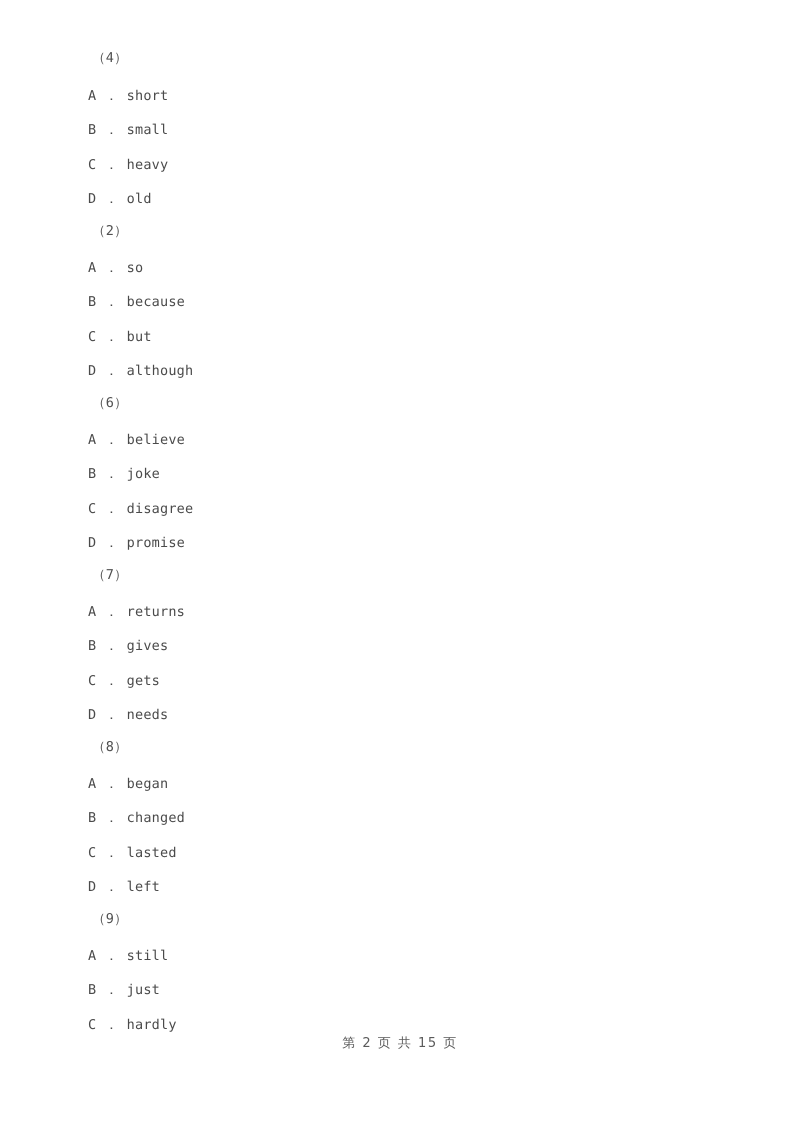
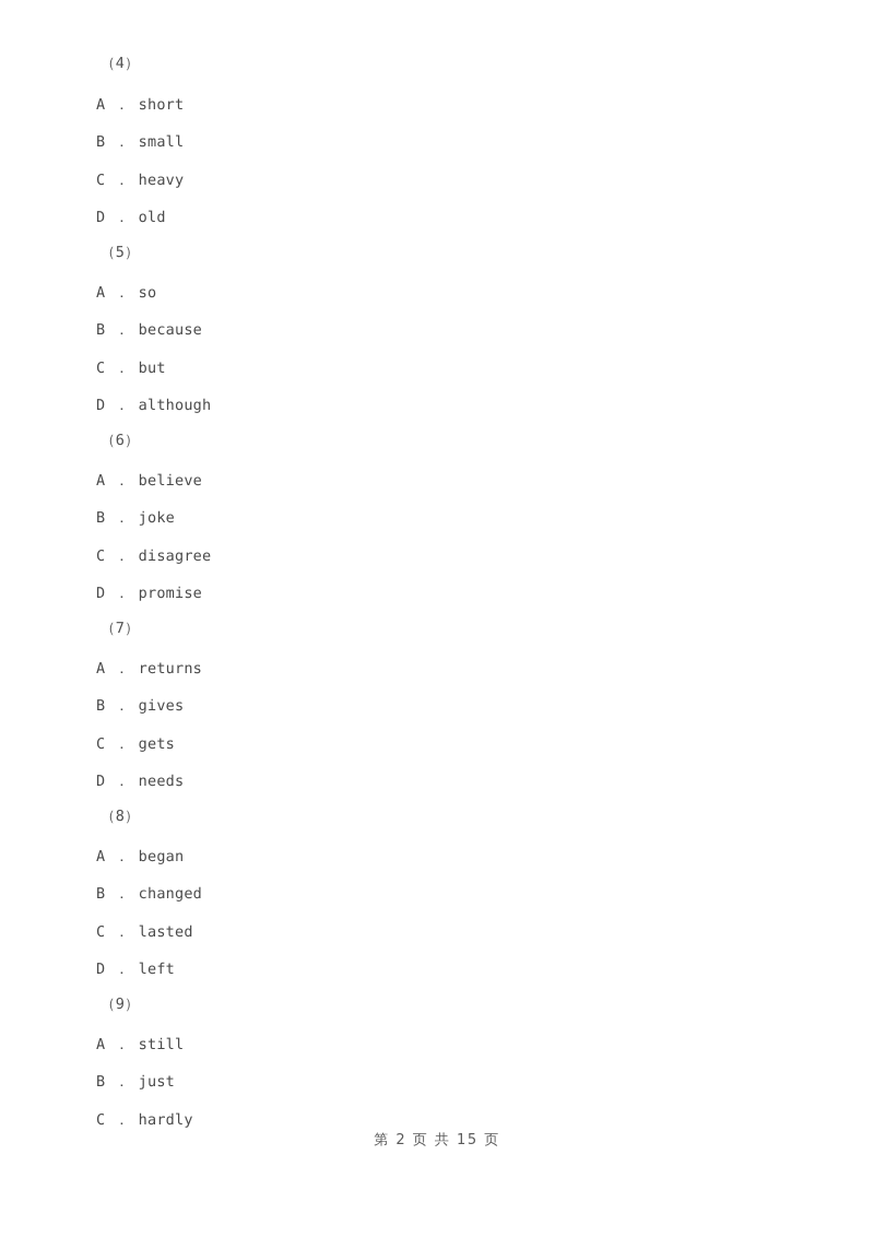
  （4）
  A ． short
  B ． small
  C ． heavy
  D ． old
- （2）
+ （5）
  A ． so
  B ． because
  C ． but
  D ． although
  （6）
  A ． believe
  B ． joke
  C ． disagree
  D ． promise
  （7）
  A ． returns
  B ． gives
  C ． gets
  D ． needs
  （8）
  A ． began
  B ． changed
  C ． lasted
  D ． left
  （9）
  A ． still
  B ． just
  C ． hardly
  第 2 页 共 15 页
